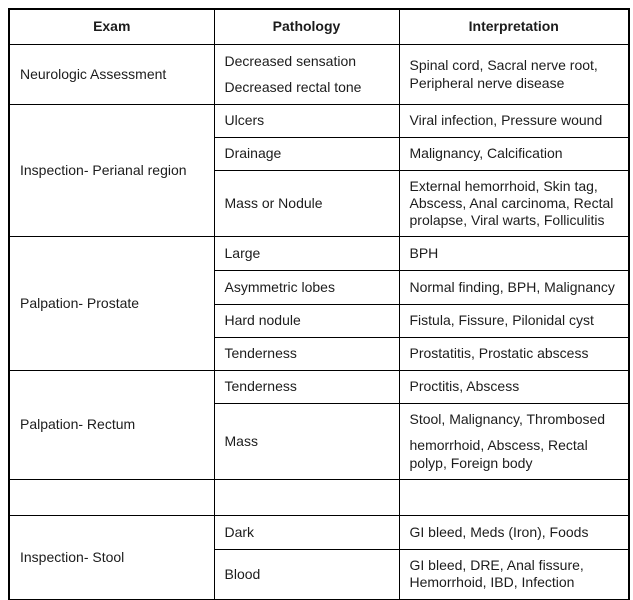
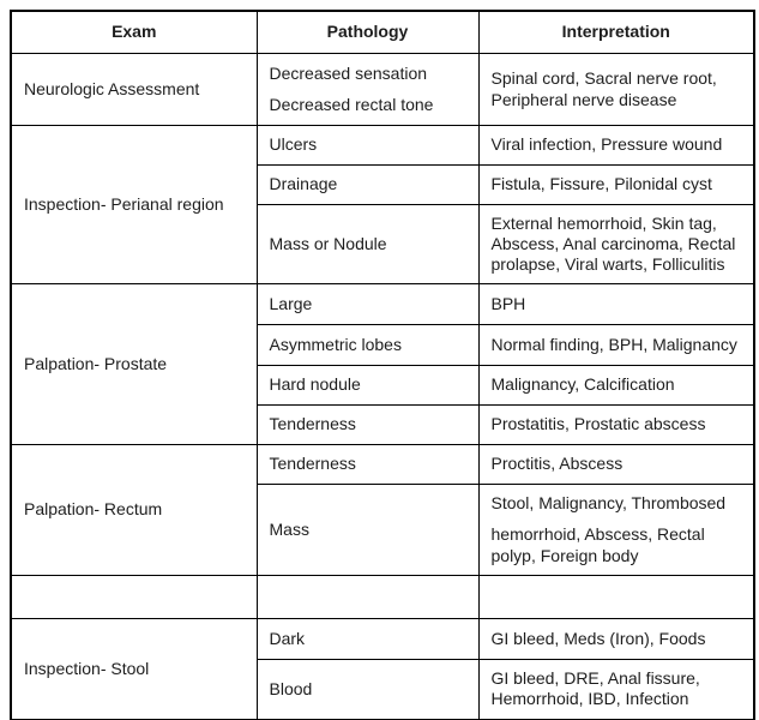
  Exam	Pathology	Interpretation
  Neurologic Assessment	Decreased sensation Decreased rectal tone	Spinal cord, Sacral nerve root, Peripheral nerve disease
  Inspection- Perianal region	Ulcers	Viral infection, Pressure wound
- Drainage	Malignancy, Calcification
+ Drainage	Fistula, Fissure, Pilonidal cyst
  Mass or Nodule	External hemorrhoid, Skin tag, Abscess, Anal carcinoma, Rectal prolapse, Viral warts, Folliculitis
  Palpation- Prostate	Large	BPH
  Asymmetric lobes	Normal finding, BPH, Malignancy
- Hard nodule	Fistula, Fissure, Pilonidal cyst
+ Hard nodule	Malignancy, Calcification
  Tenderness	Prostatitis, Prostatic abscess
  Palpation- Rectum	Tenderness	Proctitis, Abscess
  Mass	Stool, Malignancy, Thrombosed hemorrhoid, Abscess, Rectal polyp, Foreign body
  Inspection- Stool	Dark	GI bleed, Meds (Iron), Foods
  Blood	GI bleed, DRE, Anal fissure, Hemorrhoid, IBD, Infection
